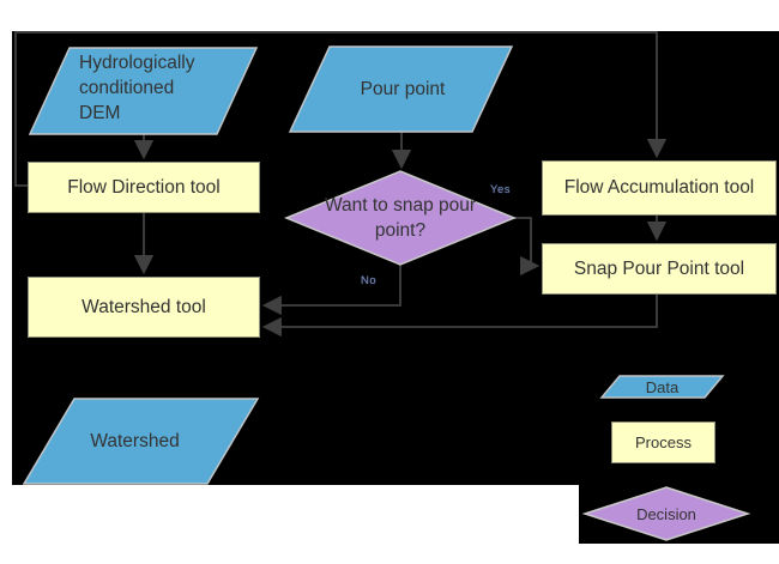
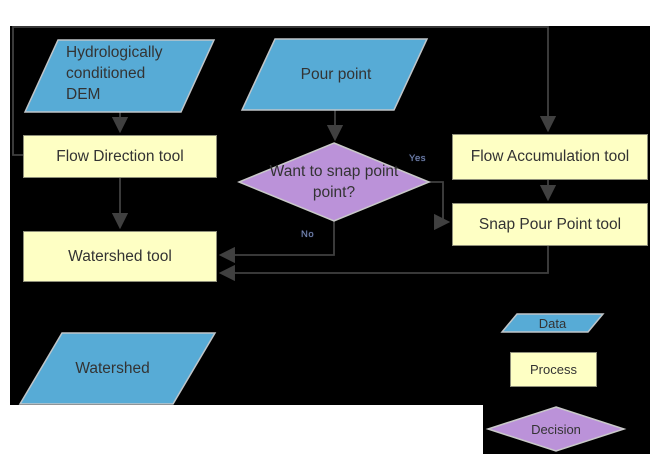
  Flow Direction tool
  Flow Accumulation tool
  Snap Pour Point tool
  Watershed tool
  Process
  Hydrologically conditioned DEM
  Pour point
- Want to snap pour point?
+ Want to snap point point?
  Watershed
  Yes
  No
  Data
  Decision
